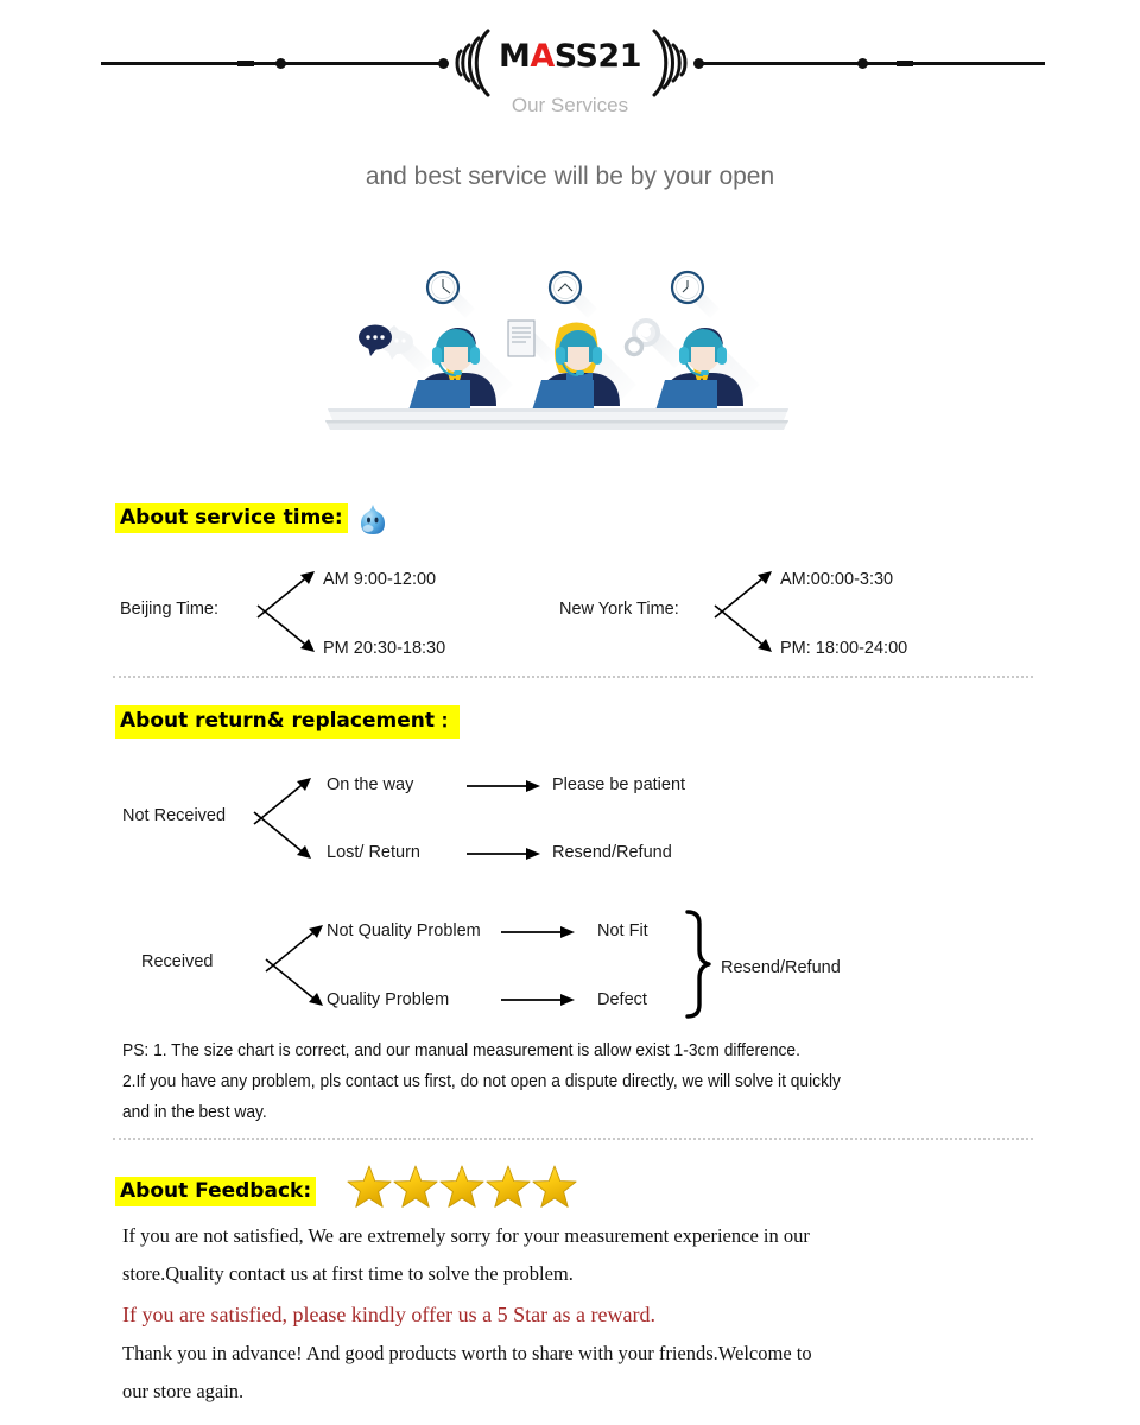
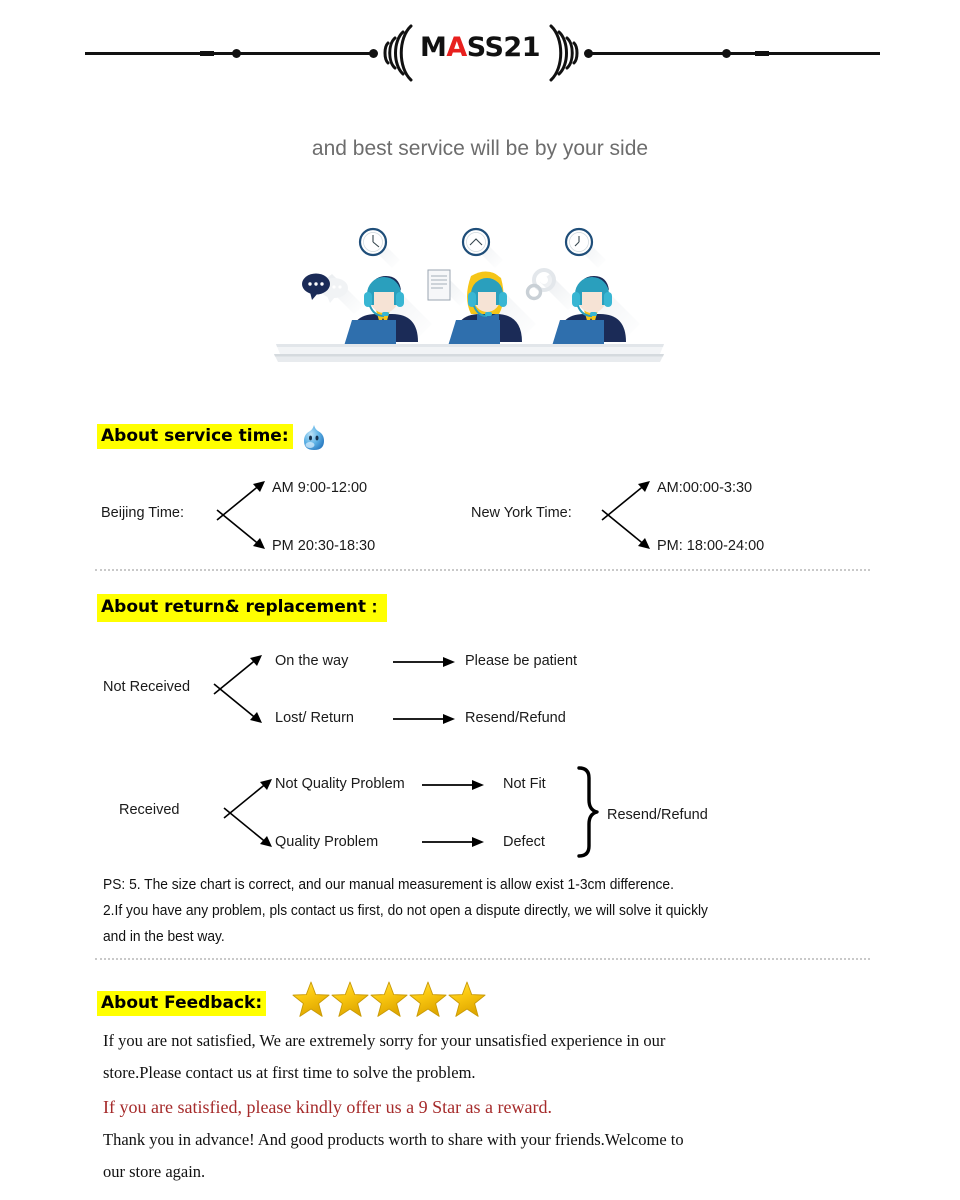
  MASS21
- Our Services
- and best service will be by your open
+ and best service will be by your side
  About service time:
  Beijing Time:
  AM 9:00-12:00
  PM 20:30-18:30
  New York Time:
  AM:00:00-3:30
  PM: 18:00-24:00
  About return& replacement：
  Not Received
  On the way
  Lost/ Return
  Please be patient
  Resend/Refund
  Received
  Not Quality Problem
  Quality Problem
  Not Fit
  Defect
  Resend/Refund
- PS: 1. The size chart is correct, and our manual measurement is allow exist 1-3cm difference.
+ PS: 5. The size chart is correct, and our manual measurement is allow exist 1-3cm difference.
  2.If you have any problem, pls contact us first, do not open a dispute directly, we will solve it quickly
  and in the best way.
  About Feedback:
- If you are not satisfied, We are extremely sorry for your measurement experience in our
+ If you are not satisfied, We are extremely sorry for your unsatisfied experience in our
- store.Quality contact us at first time to solve the problem.
+ store.Please contact us at first time to solve the problem.
- If you are satisfied, please kindly offer us a 5 Star as a reward.
+ If you are satisfied, please kindly offer us a 9 Star as a reward.
  Thank you in advance! And good products worth to share with your friends.Welcome to
  our store again.
